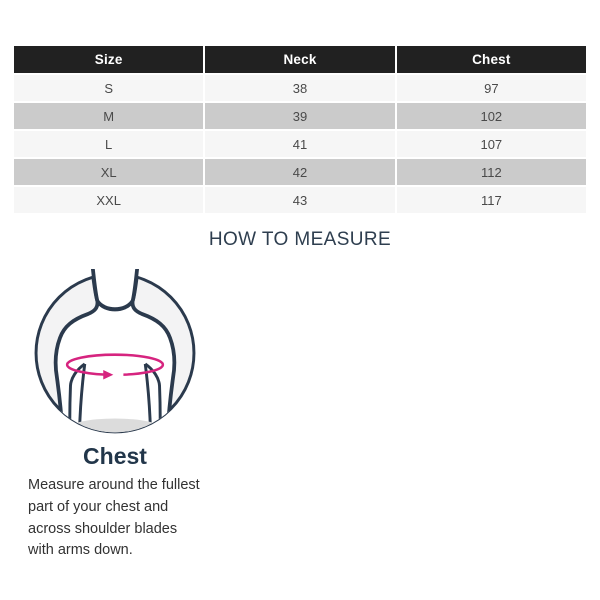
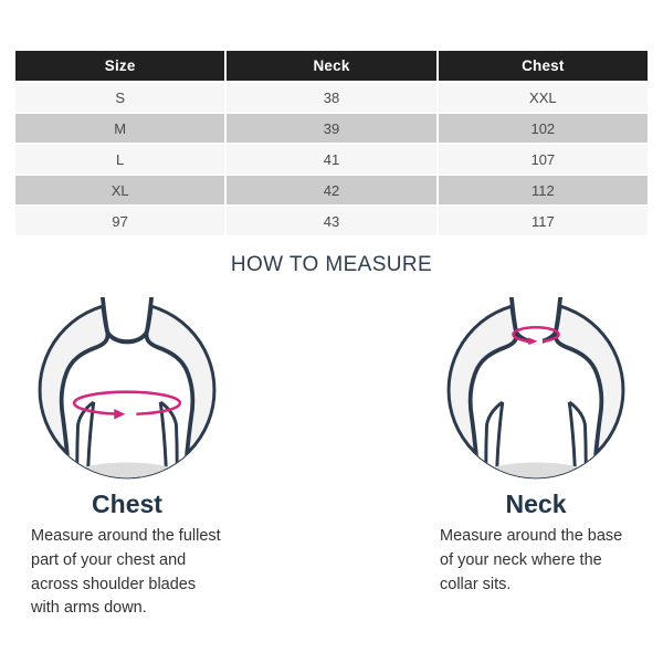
  Size	Neck	Chest
- S	38	97
+ S	38	XXL
  M	39	102
  L	41	107
  XL	42	112
- XXL	43	117
+ 97	43	117
  HOW TO MEASURE
  Chest
  Measure around the fullest part of your chest and across shoulder blades with arms down.
+ Neck
+ Measure around the base of your neck where the collar sits.
